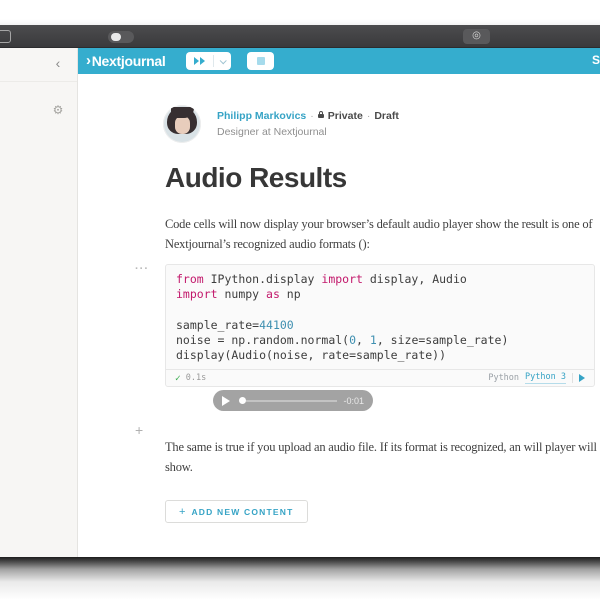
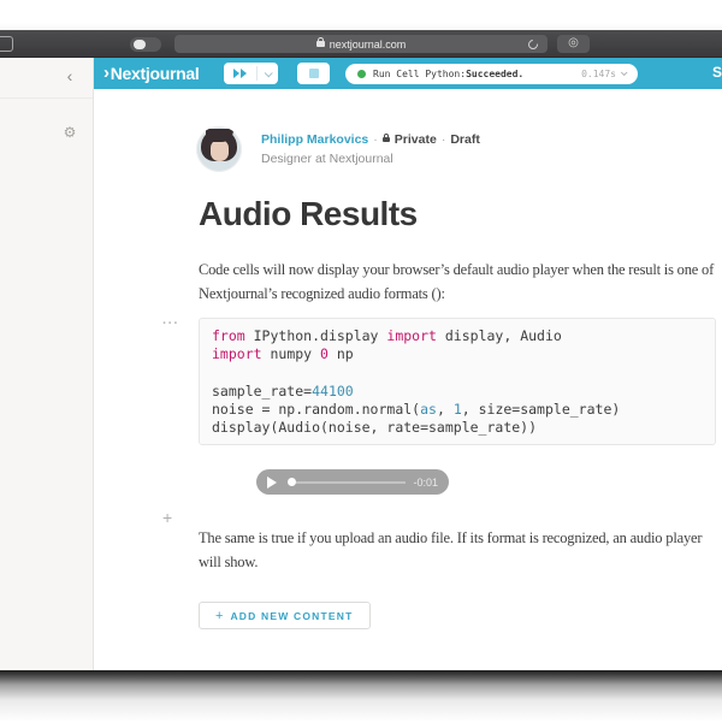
+ nextjournal.com
  ◎
  ‹
  ⚙
  ›
  Nextjournal
+ Run Cell Python:
+ Succeeded.
+ 0.147s
  S
  Philipp Markovics
  ·
  Private
  ·
  Draft
  Designer at Nextjournal
  Audio Results
- Code cells will now display your browser’s default audio player show the result is one of Nextjournal’s recognized audio formats ():
+ Code cells will now display your browser’s default audio player when the result is one of Nextjournal’s recognized audio formats ():
  ···
  from IPython.display import display, Audio
- import numpy as np
+ import numpy 0 np
  sample_rate=44100
- noise = np.random.normal(0, 1, size=sample_rate)
+ noise = np.random.normal(as, 1, size=sample_rate)
  display(Audio(noise, rate=sample_rate))
- ✓
- 0.1s
- Python
- Python 3
  -0:01
  +
- The same is true if you upload an audio file. If its format is recognized, an will player will show.
+ The same is true if you upload an audio file. If its format is recognized, an audio player will show.
  +
  ADD NEW CONTENT
